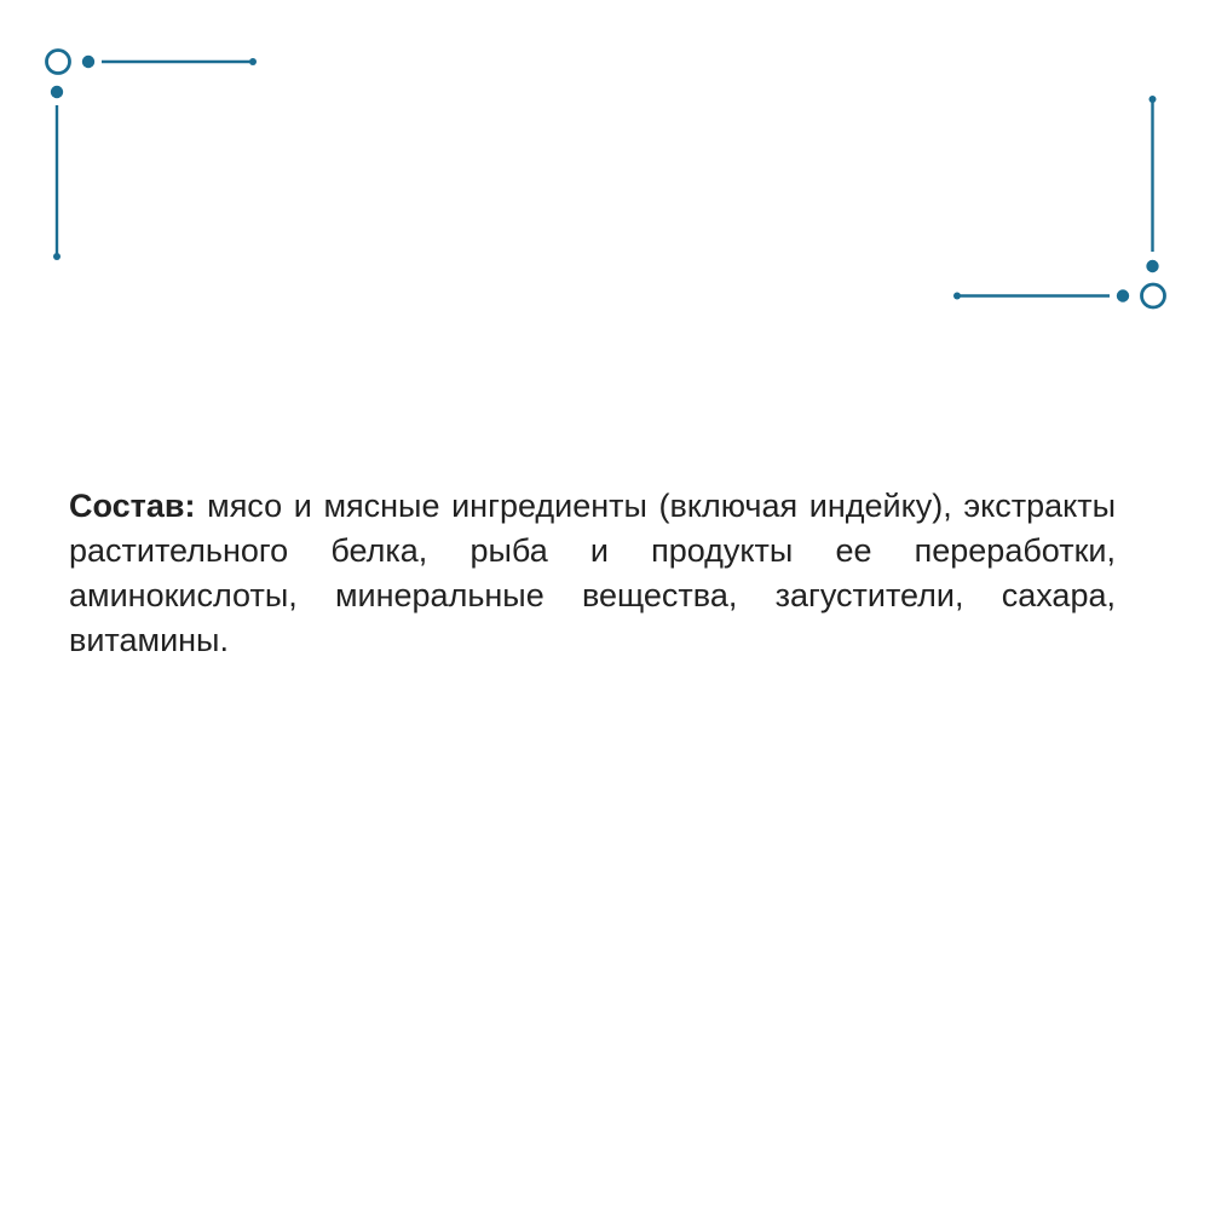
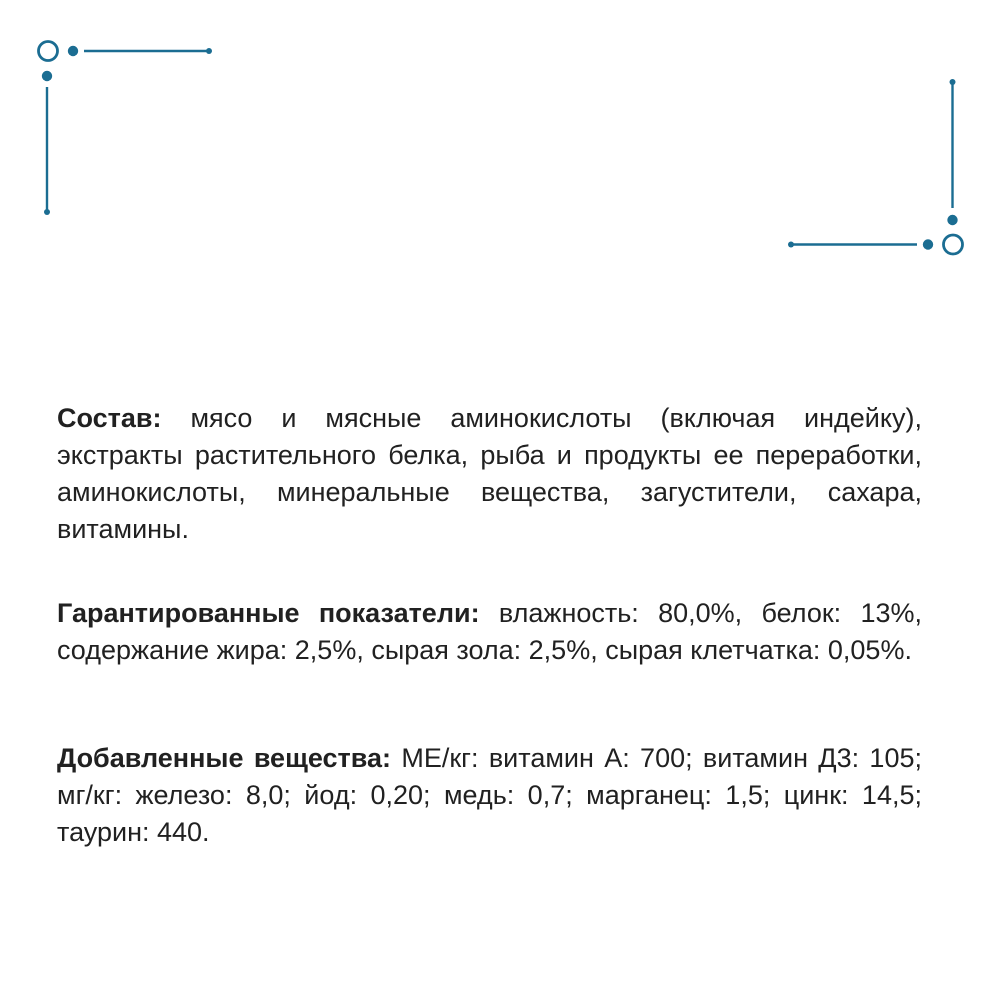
- Состав: мясо и мясные ингредиенты (включая индейку), экстракты растительного белка, рыба и продукты ее переработки, аминокислоты, минеральные вещества, загустители, сахара, витамины.
+ Состав: мясо и мясные аминокислоты (включая индейку), экстракты растительного белка, рыба и продукты ее переработки, аминокислоты, минеральные вещества, загустители, сахара, витамины.
+ Гарантированные показатели: влажность: 80,0%, белок: 13%, содержание жира: 2,5%, сырая зола: 2,5%, сырая клетчатка: 0,05%.
+ Добавленные вещества: МЕ/кг: витамин А: 700; витамин Д3: 105; мг/кг: железо: 8,0; йод: 0,20; медь: 0,7; марганец: 1,5; цинк: 14,5; таурин: 440.
